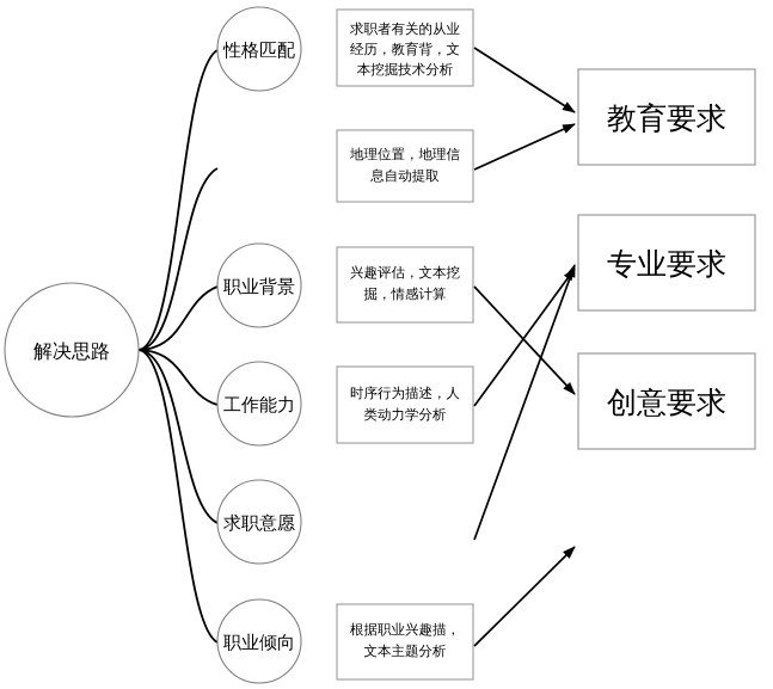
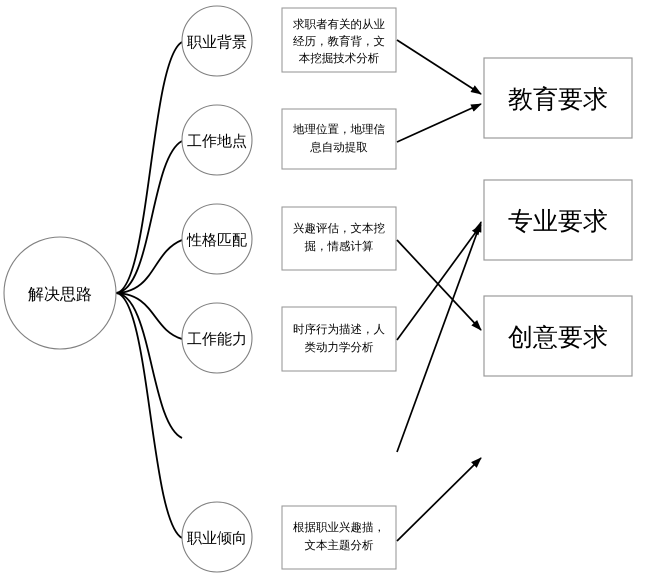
  解决思路
- 性格匹配
+ 职业背景
+ 工作地点
- 职业背景
+ 性格匹配
  工作能力
- 求职意愿
  职业倾向
  求职者有关的从业
  经历，教育背，文
  本挖掘技术分析
  地理位置，地理信
  息自动提取
  兴趣评估，文本挖
  掘，情感计算
  时序行为描述，人
  类动力学分析
  根据职业兴趣描，
  文本主题分析
  教育要求
  专业要求
  创意要求
